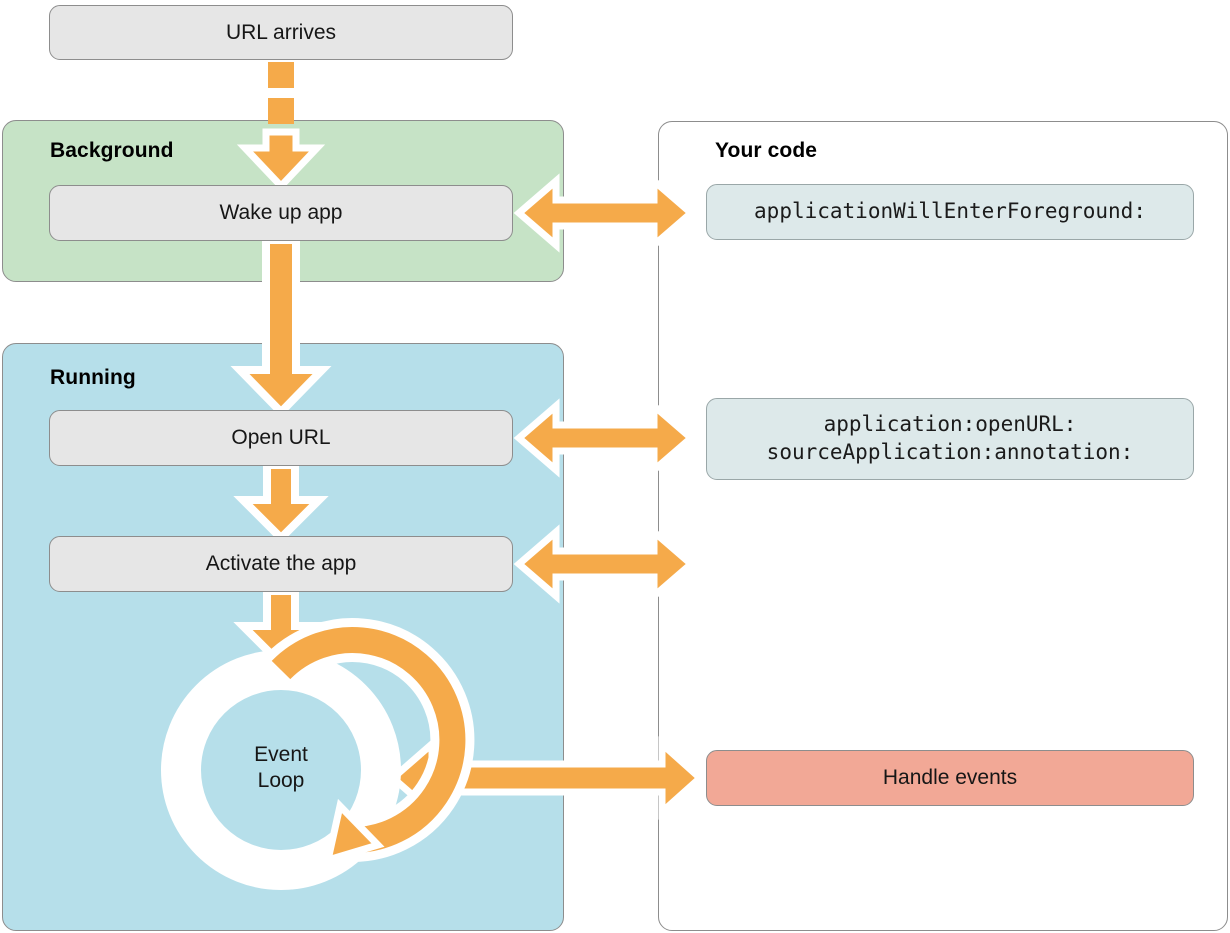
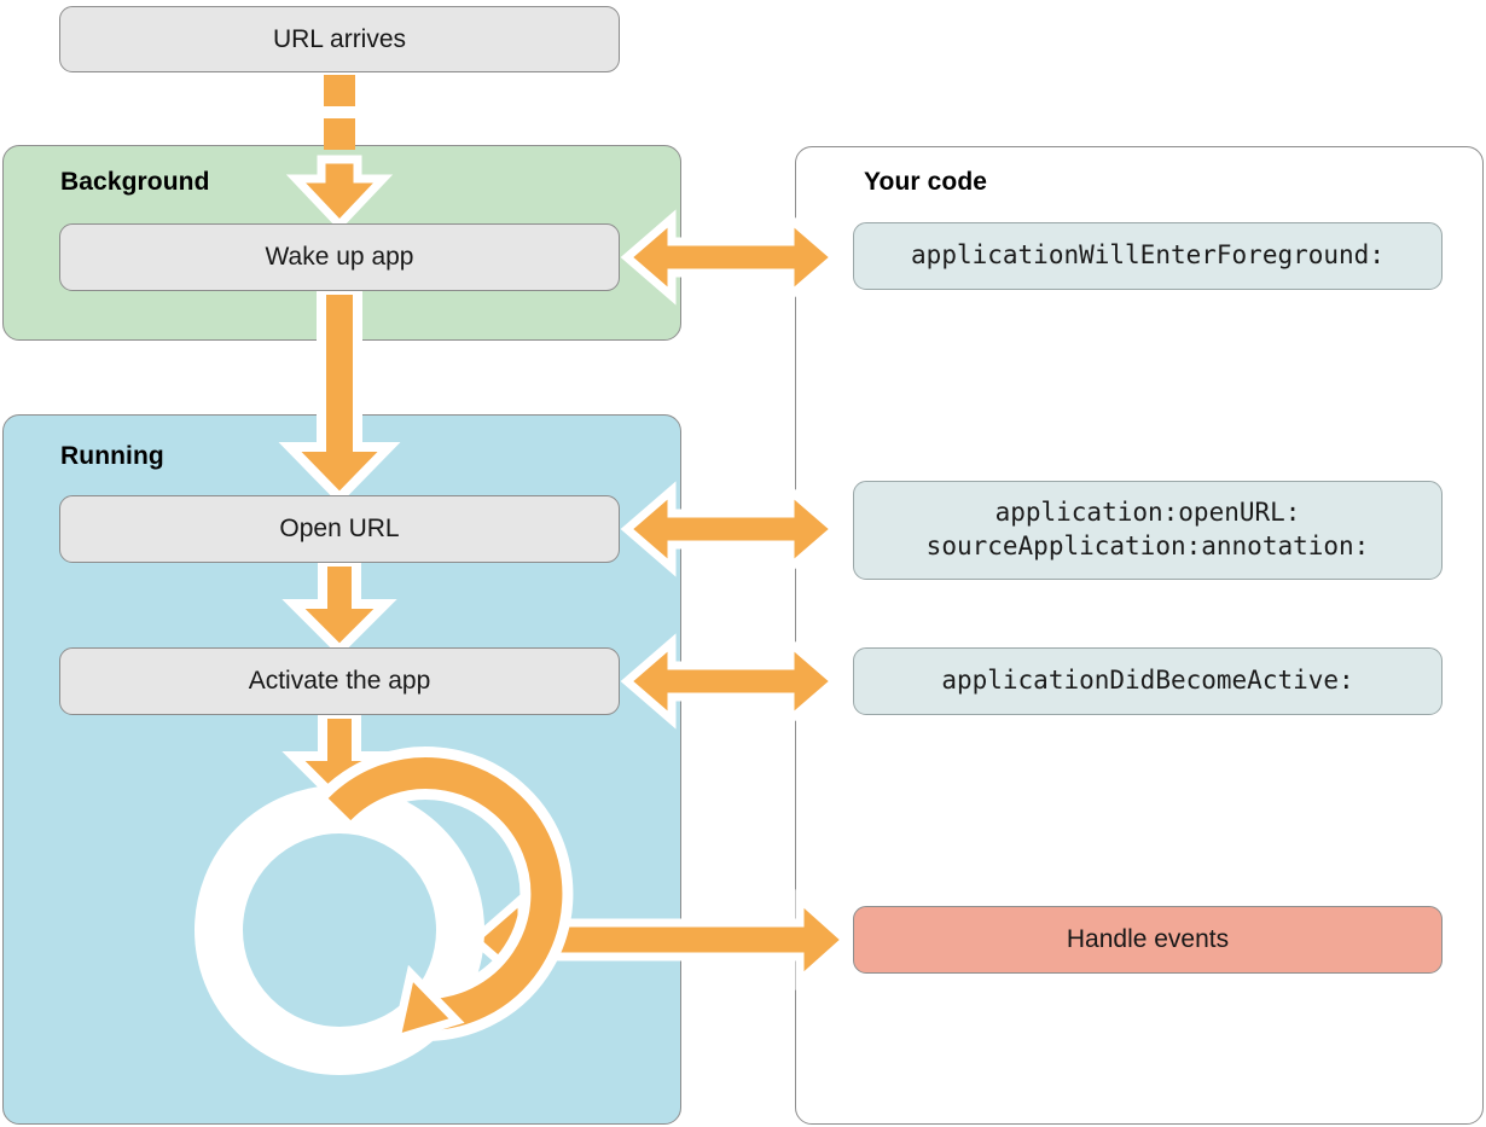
  Background
  Running
  Your code
  URL arrives
  Wake up app
  Open URL
  Activate the app
- Event
- Loop
  applicationWillEnterForeground:
  application:openURL:
  sourceApplication:annotation:
+ applicationDidBecomeActive:
  Handle events
